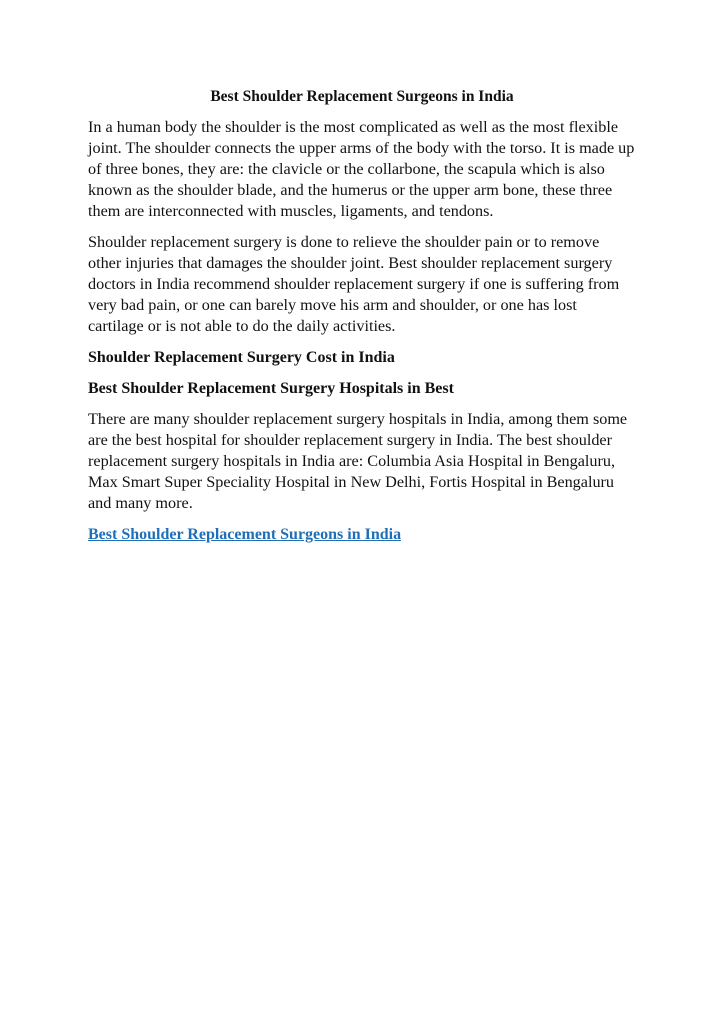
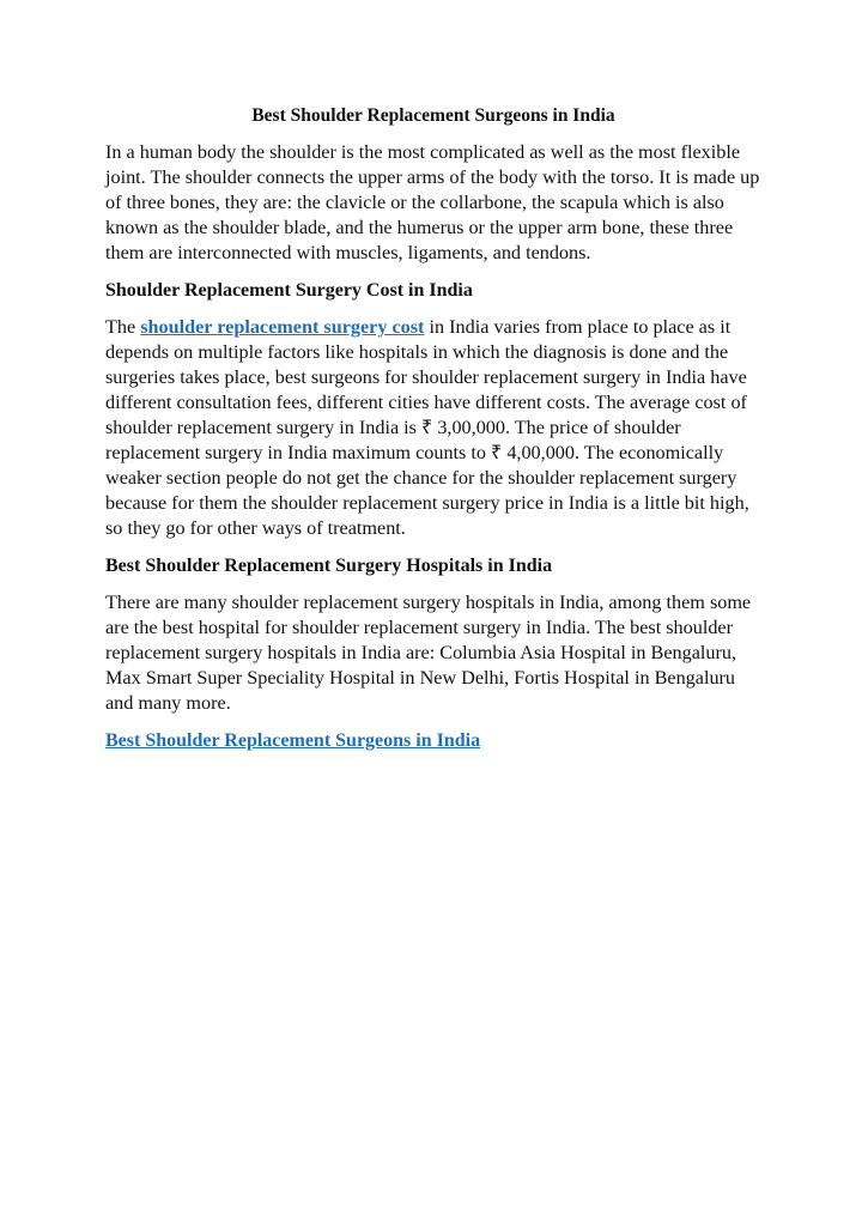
  Best Shoulder Replacement Surgeons in India
  In a human body the shoulder is the most complicated as well as the most flexible joint. The shoulder connects the upper arms of the body with the torso. It is made up of three bones, they are: the clavicle or the collarbone, the scapula which is also known as the shoulder blade, and the humerus or the upper arm bone, these three them are interconnected with muscles, ligaments, and tendons.
- Shoulder replacement surgery is done to relieve the shoulder pain or to remove other injuries that damages the shoulder joint. Best shoulder replacement surgery doctors in India recommend shoulder replacement surgery if one is suffering from very bad pain, or one can barely move his arm and shoulder, or one has lost cartilage or is not able to do the daily activities.
  Shoulder Replacement Surgery Cost in India
+ The shoulder replacement surgery cost in India varies from place to place as it depends on multiple factors like hospitals in which the diagnosis is done and the surgeries takes place, best surgeons for shoulder replacement surgery in India have different consultation fees, different cities have different costs. The average cost of shoulder replacement surgery in India is ₹ 3,00,000. The price of shoulder replacement surgery in India maximum counts to ₹ 4,00,000. The economically weaker section people do not get the chance for the shoulder replacement surgery because for them the shoulder replacement surgery price in India is a little bit high, so they go for other ways of treatment.
- Best Shoulder Replacement Surgery Hospitals in Best
+ Best Shoulder Replacement Surgery Hospitals in India
  There are many shoulder replacement surgery hospitals in India, among them some are the best hospital for shoulder replacement surgery in India. The best shoulder replacement surgery hospitals in India are: Columbia Asia Hospital in Bengaluru, Max Smart Super Speciality Hospital in New Delhi, Fortis Hospital in Bengaluru and many more.
  Best Shoulder Replacement Surgeons in India
